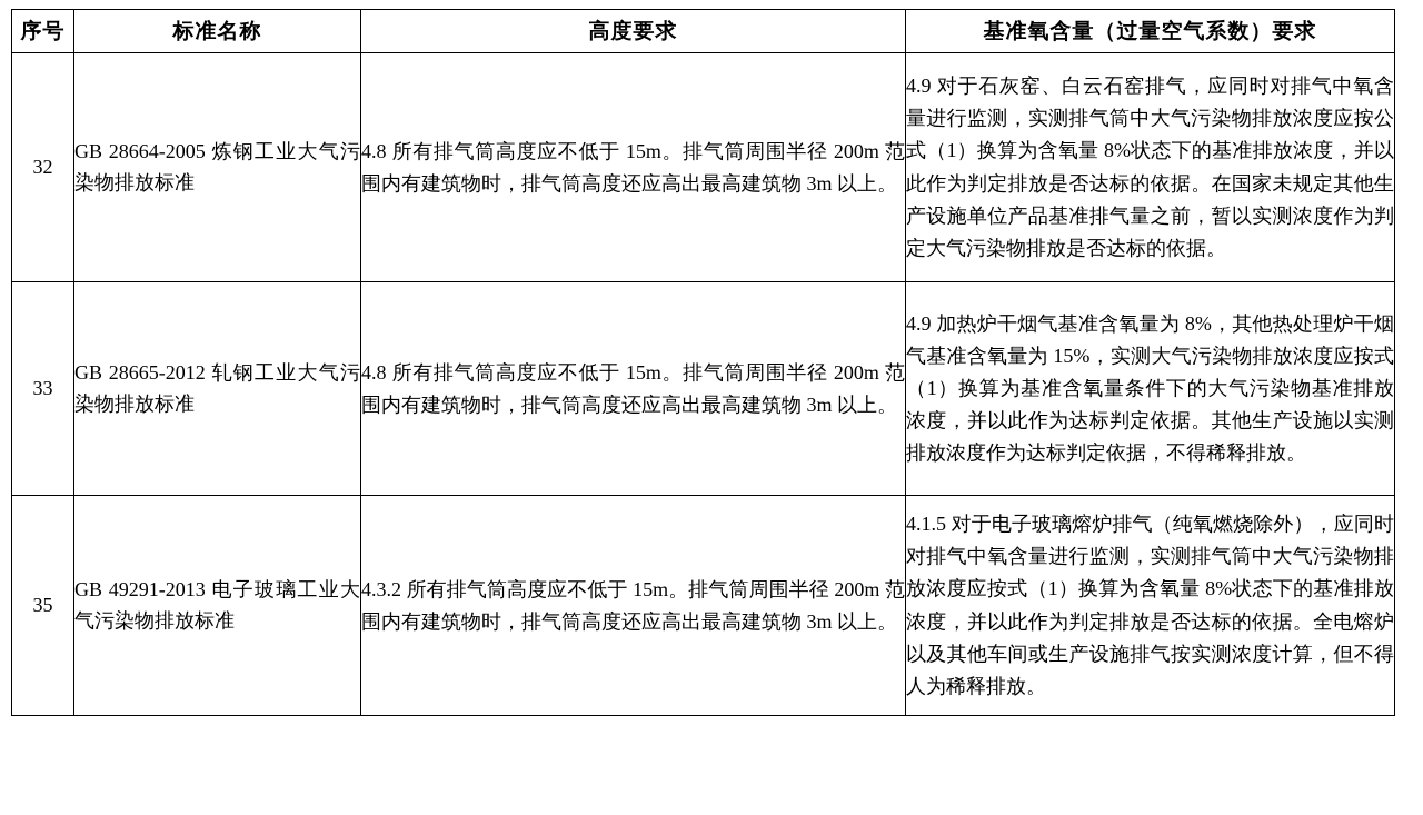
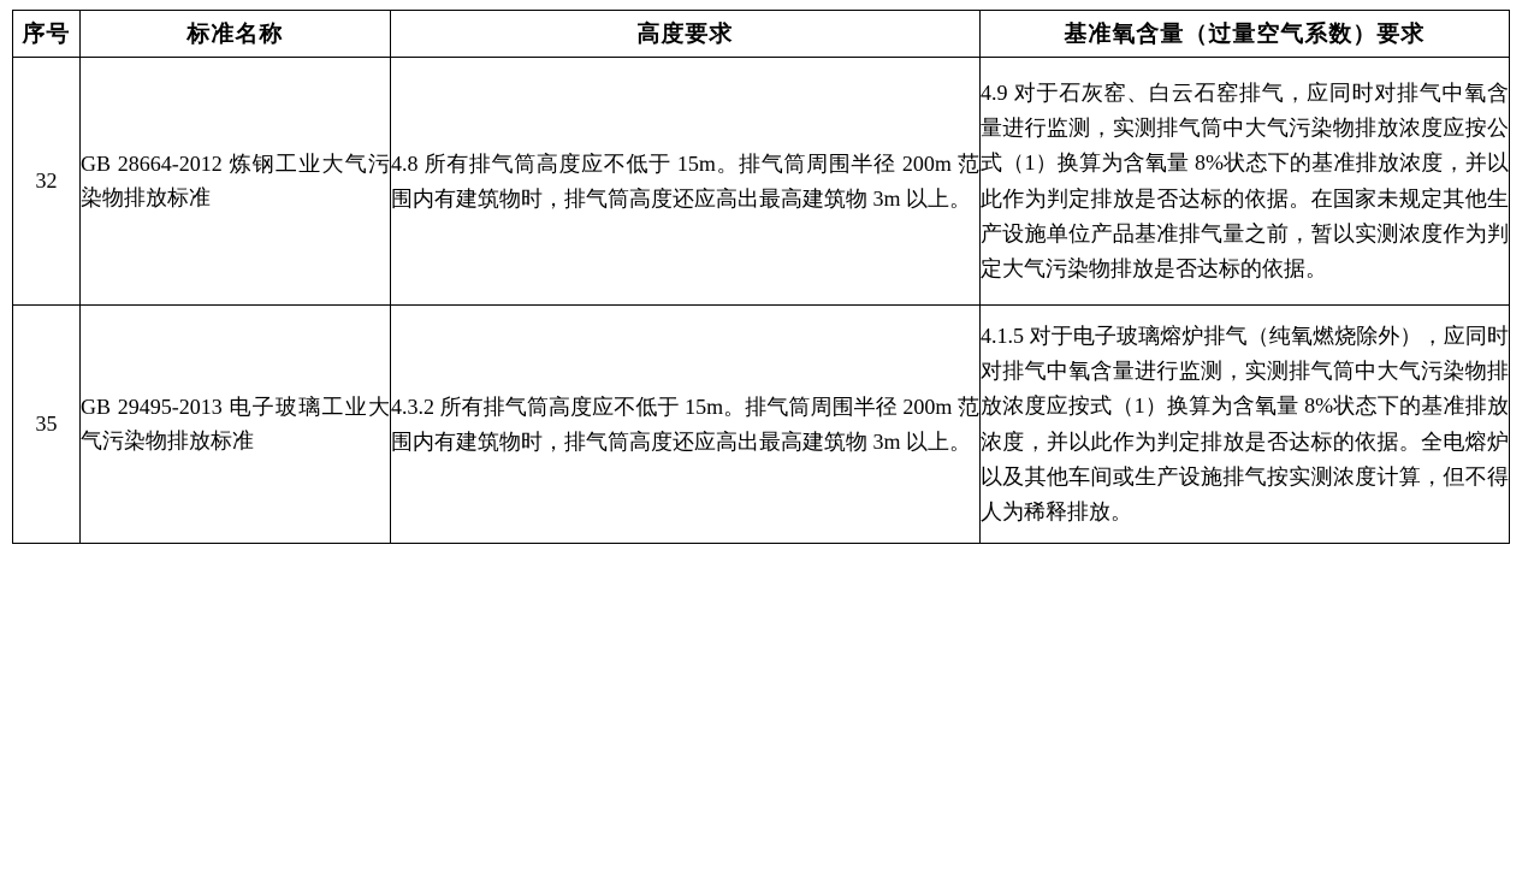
  序号	标准名称	高度要求	基准氧含量（过量空气系数）要求
- 32	GB 28664-2005 炼钢工业大气污染物排放标准	4.8 所有排气筒高度应不低于 15m。排气筒周围半径 200m 范围内有建筑物时，排气筒高度还应高出最高建筑物 3m 以上。	4.9 对于石灰窑、白云石窑排气，应同时对排气中氧含量进行监测，实测排气筒中大气污染物排放浓度应按公式（1）换算为含氧量 8%状态下的基准排放浓度，并以此作为判定排放是否达标的依据。在国家未规定其他生产设施单位产品基准排气量之前，暂以实测浓度作为判定大气污染物排放是否达标的依据。
+ 32	GB 28664-2012 炼钢工业大气污染物排放标准	4.8 所有排气筒高度应不低于 15m。排气筒周围半径 200m 范围内有建筑物时，排气筒高度还应高出最高建筑物 3m 以上。	4.9 对于石灰窑、白云石窑排气，应同时对排气中氧含量进行监测，实测排气筒中大气污染物排放浓度应按公式（1）换算为含氧量 8%状态下的基准排放浓度，并以此作为判定排放是否达标的依据。在国家未规定其他生产设施单位产品基准排气量之前，暂以实测浓度作为判定大气污染物排放是否达标的依据。
- 33	GB 28665-2012 轧钢工业大气污染物排放标准	4.8 所有排气筒高度应不低于 15m。排气筒周围半径 200m 范围内有建筑物时，排气筒高度还应高出最高建筑物 3m 以上。	4.9 加热炉干烟气基准含氧量为 8%，其他热处理炉干烟气基准含氧量为 15%，实测大气污染物排放浓度应按式（1）换算为基准含氧量条件下的大气污染物基准排放浓度，并以此作为达标判定依据。其他生产设施以实测排放浓度作为达标判定依据，不得稀释排放。
- 35	GB 49291-2013 电子玻璃工业大气污染物排放标准	4.3.2 所有排气筒高度应不低于 15m。排气筒周围半径 200m 范围内有建筑物时，排气筒高度还应高出最高建筑物 3m 以上。	4.1.5 对于电子玻璃熔炉排气（纯氧燃烧除外），应同时对排气中氧含量进行监测，实测排气筒中大气污染物排放浓度应按式（1）换算为含氧量 8%状态下的基准排放浓度，并以此作为判定排放是否达标的依据。全电熔炉以及其他车间或生产设施排气按实测浓度计算，但不得人为稀释排放。
+ 35	GB 29495-2013 电子玻璃工业大气污染物排放标准	4.3.2 所有排气筒高度应不低于 15m。排气筒周围半径 200m 范围内有建筑物时，排气筒高度还应高出最高建筑物 3m 以上。	4.1.5 对于电子玻璃熔炉排气（纯氧燃烧除外），应同时对排气中氧含量进行监测，实测排气筒中大气污染物排放浓度应按式（1）换算为含氧量 8%状态下的基准排放浓度，并以此作为判定排放是否达标的依据。全电熔炉以及其他车间或生产设施排气按实测浓度计算，但不得人为稀释排放。
